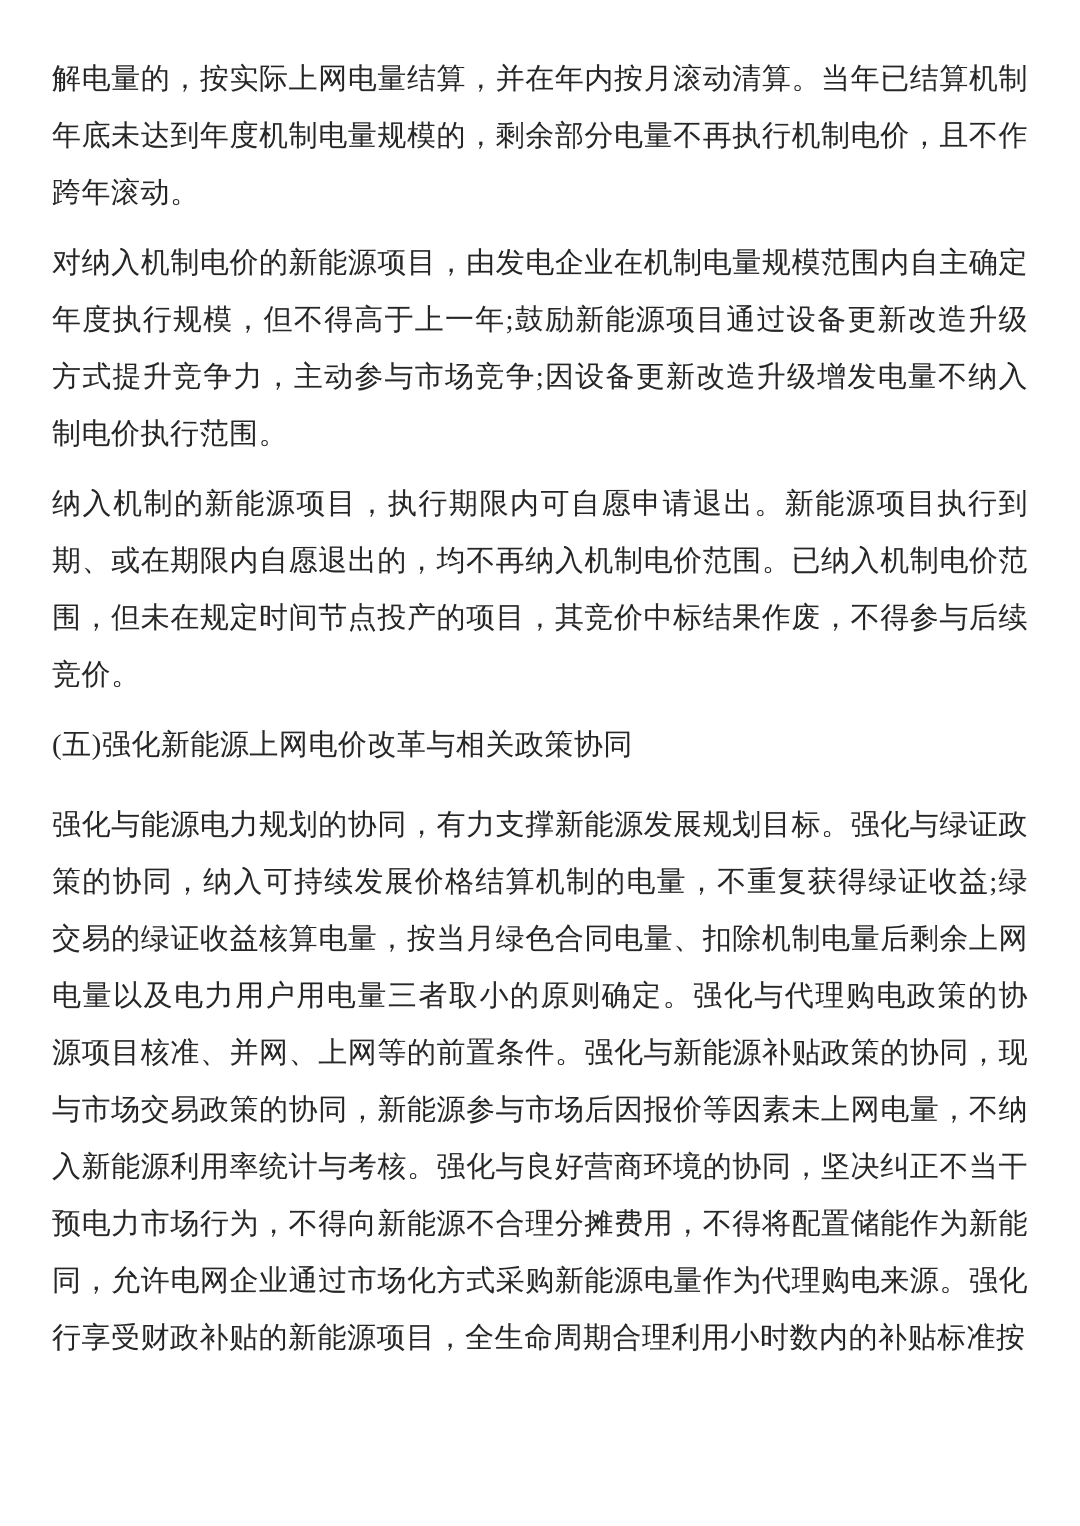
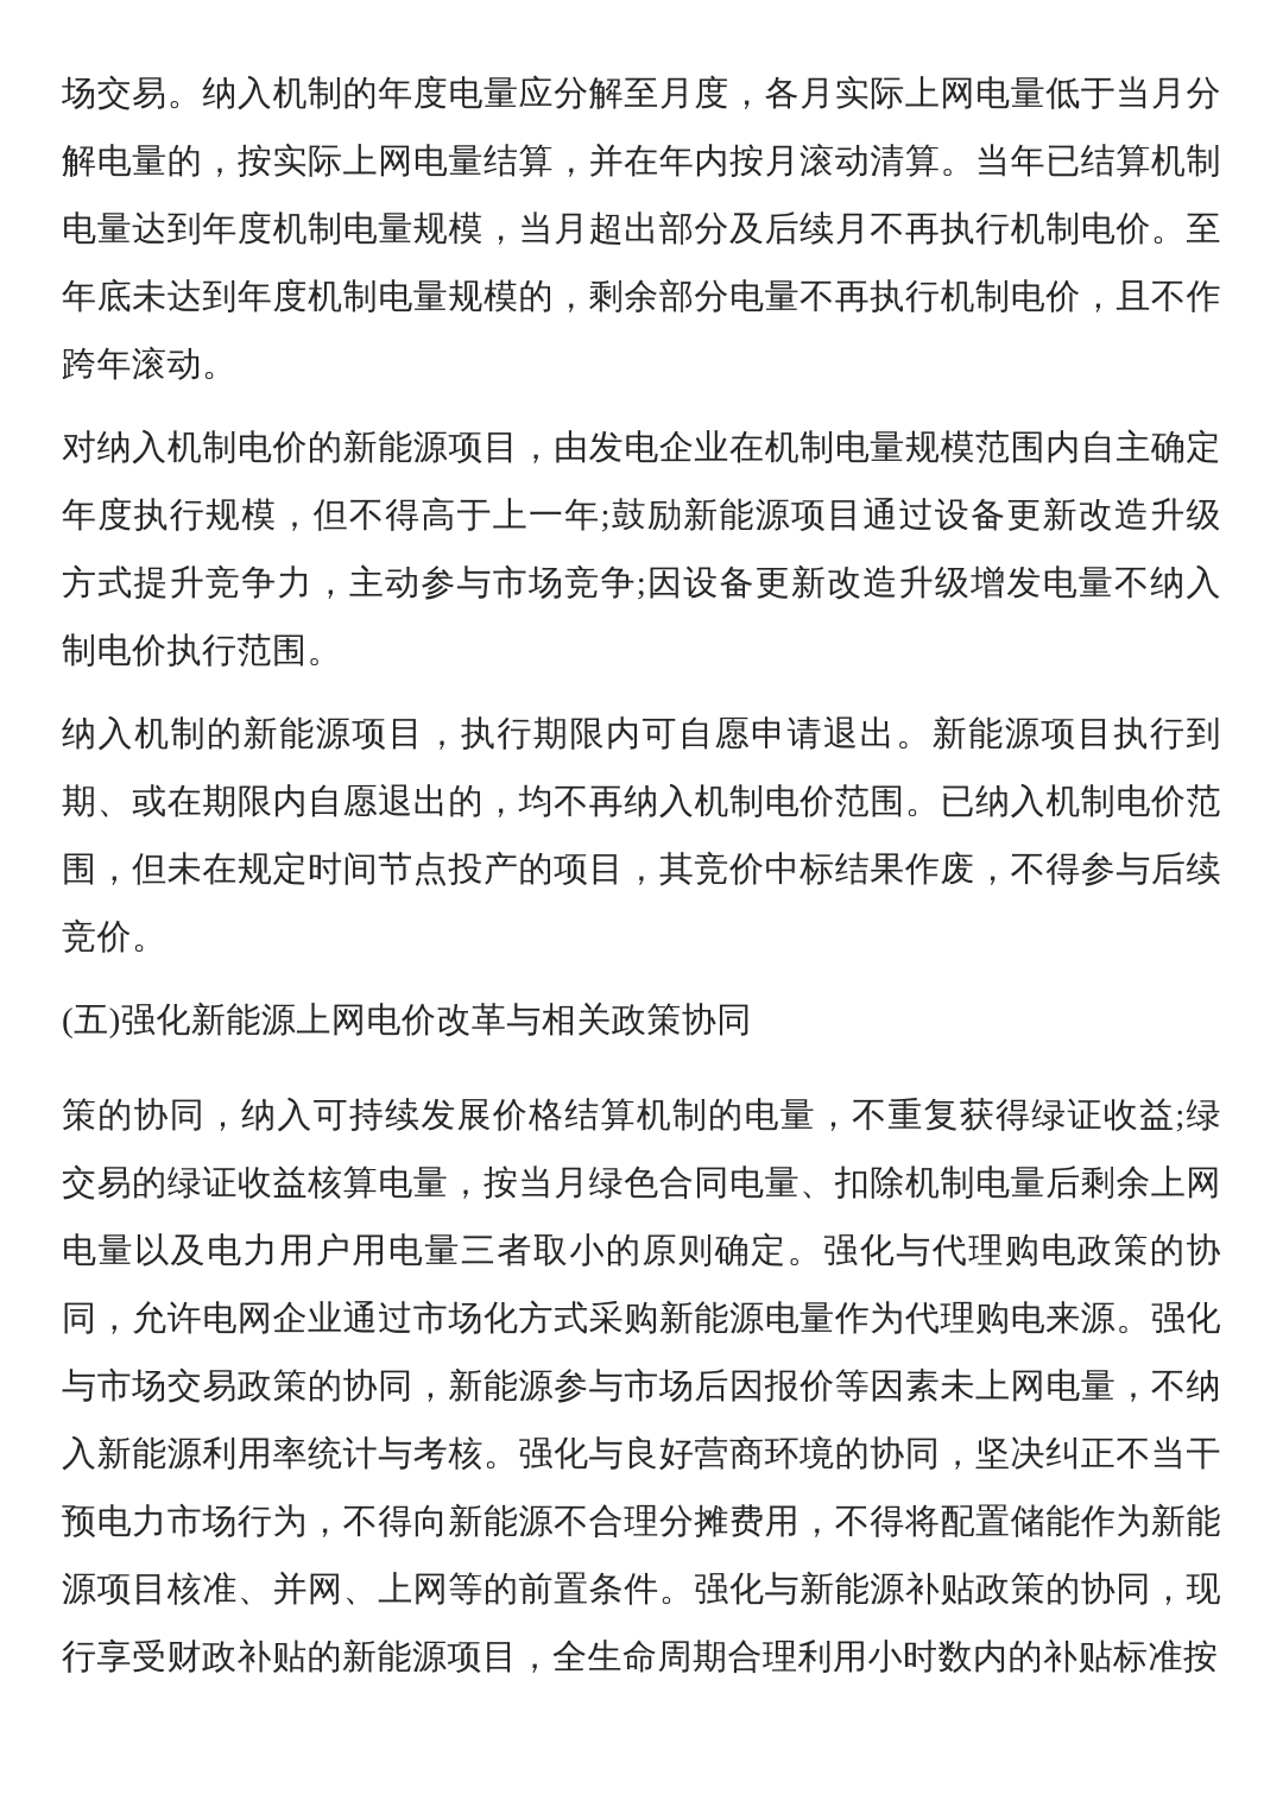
+ 场交易。纳入机制的年度电量应分解至月度，各月实际上网电量低于当月分
  解电量的，按实际上网电量结算，并在年内按月滚动清算。当年已结算机制
+ 电量达到年度机制电量规模，当月超出部分及后续月不再执行机制电价。至
  年底未达到年度机制电量规模的，剩余部分电量不再执行机制电价，且不作
  跨年滚动。
  对纳入机制电价的新能源项目，由发电企业在机制电量规模范围内自主确定
  年度执行规模，但不得高于上一年;鼓励新能源项目通过设备更新改造升级
  方式提升竞争力，主动参与市场竞争;因设备更新改造升级增发电量不纳入
  制电价执行范围。
  纳入机制的新能源项目，执行期限内可自愿申请退出。新能源项目执行到
  期、或在期限内自愿退出的，均不再纳入机制电价范围。已纳入机制电价范
  围，但未在规定时间节点投产的项目，其竞价中标结果作废，不得参与后续
  竞价。
  (五)强化新能源上网电价改革与相关政策协同
- 强化与能源电力规划的协同，有力支撑新能源发展规划目标。强化与绿证政
  策的协同，纳入可持续发展价格结算机制的电量，不重复获得绿证收益;绿
  交易的绿证收益核算电量，按当月绿色合同电量、扣除机制电量后剩余上网
  电量以及电力用户用电量三者取小的原则确定。强化与代理购电政策的协
- 源项目核准、并网、上网等的前置条件。强化与新能源补贴政策的协同，现
+ 同，允许电网企业通过市场化方式采购新能源电量作为代理购电来源。强化
  与市场交易政策的协同，新能源参与市场后因报价等因素未上网电量，不纳
  入新能源利用率统计与考核。强化与良好营商环境的协同，坚决纠正不当干
  预电力市场行为，不得向新能源不合理分摊费用，不得将配置储能作为新能
- 同，允许电网企业通过市场化方式采购新能源电量作为代理购电来源。强化
+ 源项目核准、并网、上网等的前置条件。强化与新能源补贴政策的协同，现
  行享受财政补贴的新能源项目，全生命周期合理利用小时数内的补贴标准按
